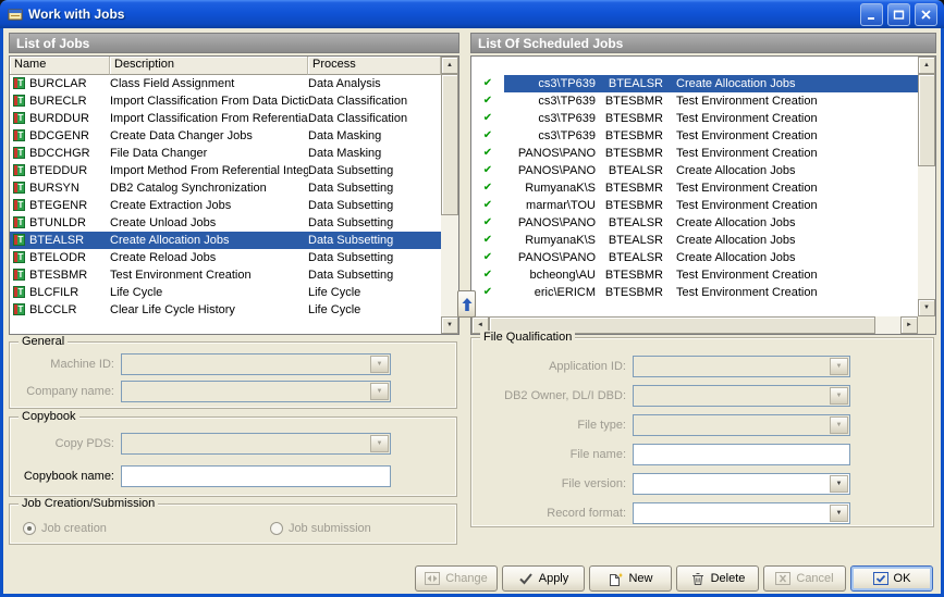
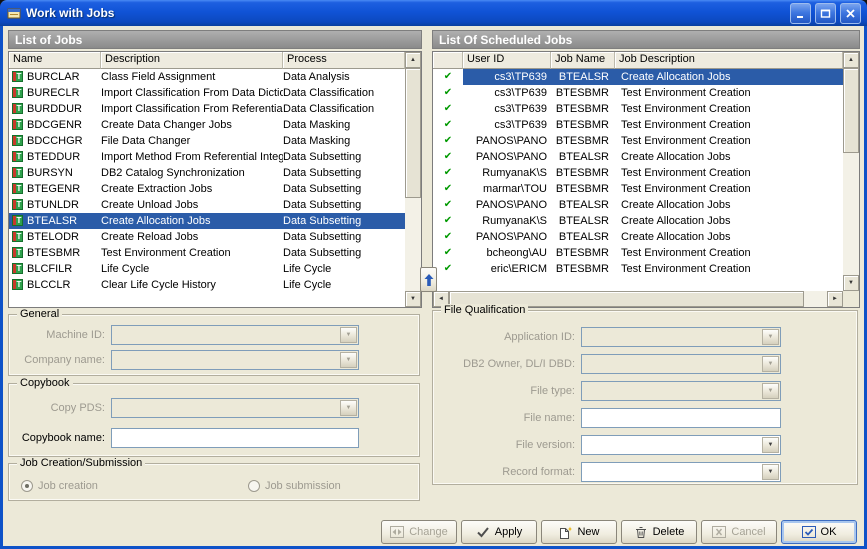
  Work with Jobs
  List of Jobs
  List Of Scheduled Jobs
  Name
  Description
  Process
  T
  BURCLAR
  Class Field Assignment
  Data Analysis
  T
  BURECLR
  Import Classification From Data Dictio
  Data Classification
  T
  BURDDUR
  Import Classification From Referentia
  Data Classification
  T
  BDCGENR
  Create Data Changer Jobs
  Data Masking
  T
  BDCCHGR
  File Data Changer
  Data Masking
  T
  BTEDDUR
  Import Method From Referential Integ
  Data Subsetting
  T
  BURSYN
  DB2 Catalog Synchronization
  Data Subsetting
  T
  BTEGENR
  Create Extraction Jobs
  Data Subsetting
  T
  BTUNLDR
  Create Unload Jobs
  Data Subsetting
  T
  BTEALSR
  Create Allocation Jobs
  Data Subsetting
  T
  BTELODR
  Create Reload Jobs
  Data Subsetting
  T
  BTESBMR
  Test Environment Creation
  Data Subsetting
  T
  BLCFILR
  Life Cycle
  Life Cycle
  T
  BLCCLR
  Clear Life Cycle History
  Life Cycle
+ User ID
+ Job Name
+ Job Description
  ✔
  cs3\TP639
  BTEALSR
  Create Allocation Jobs
  ✔
  cs3\TP639
  BTESBMR
  Test Environment Creation
  ✔
  cs3\TP639
  BTESBMR
  Test Environment Creation
  ✔
  cs3\TP639
  BTESBMR
  Test Environment Creation
  ✔
  PANOS\PANO
  BTESBMR
  Test Environment Creation
  ✔
  PANOS\PANO
  BTEALSR
  Create Allocation Jobs
  ✔
  RumyanaK\S
  BTESBMR
  Test Environment Creation
  ✔
  marmar\TOU
  BTESBMR
  Test Environment Creation
  ✔
  PANOS\PANO
  BTEALSR
  Create Allocation Jobs
  ✔
  RumyanaK\S
  BTEALSR
  Create Allocation Jobs
  ✔
  PANOS\PANO
  BTEALSR
  Create Allocation Jobs
  ✔
  bcheong\AU
  BTESBMR
  Test Environment Creation
  ✔
  eric\ERICM
  BTESBMR
  Test Environment Creation
  General
  Machine ID:
  Company name:
  Copybook
  Copy PDS:
  Copybook name:
  Job Creation/Submission
  Job creation
  Job submission
  File Qualification
  Application ID:
  DB2 Owner, DL/I DBD:
  File type:
  File name:
  File version:
  Record format:
  Change
  Apply
  New
  Delete
  Cancel
  OK
